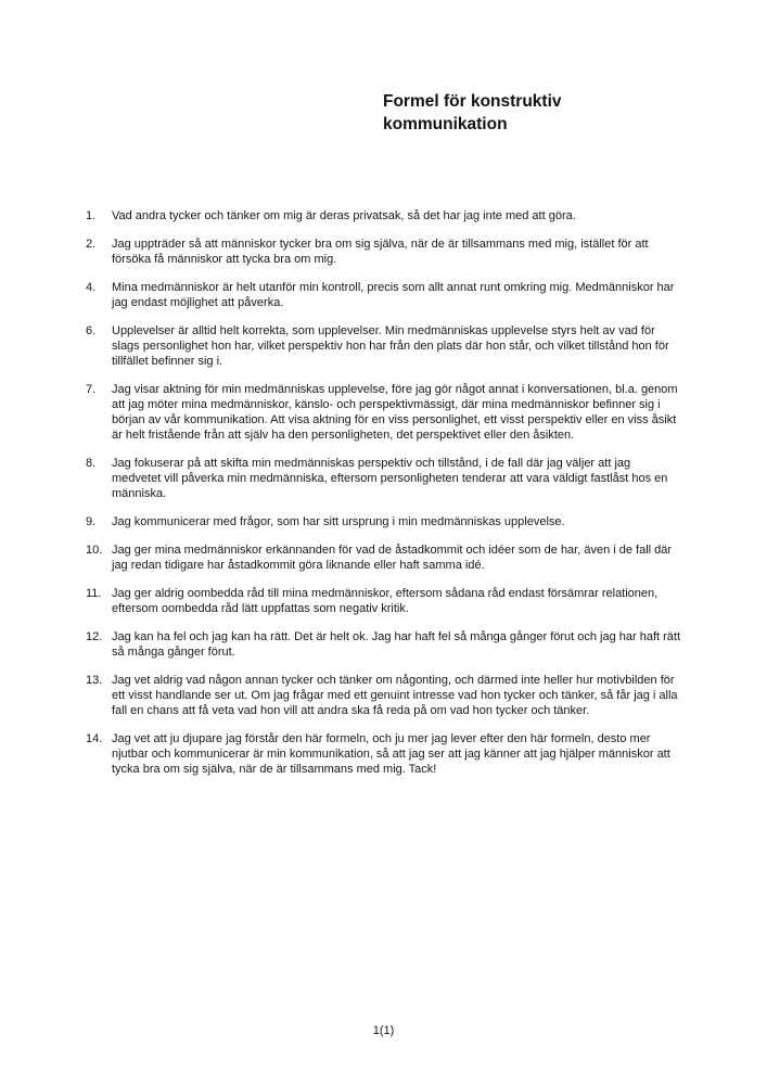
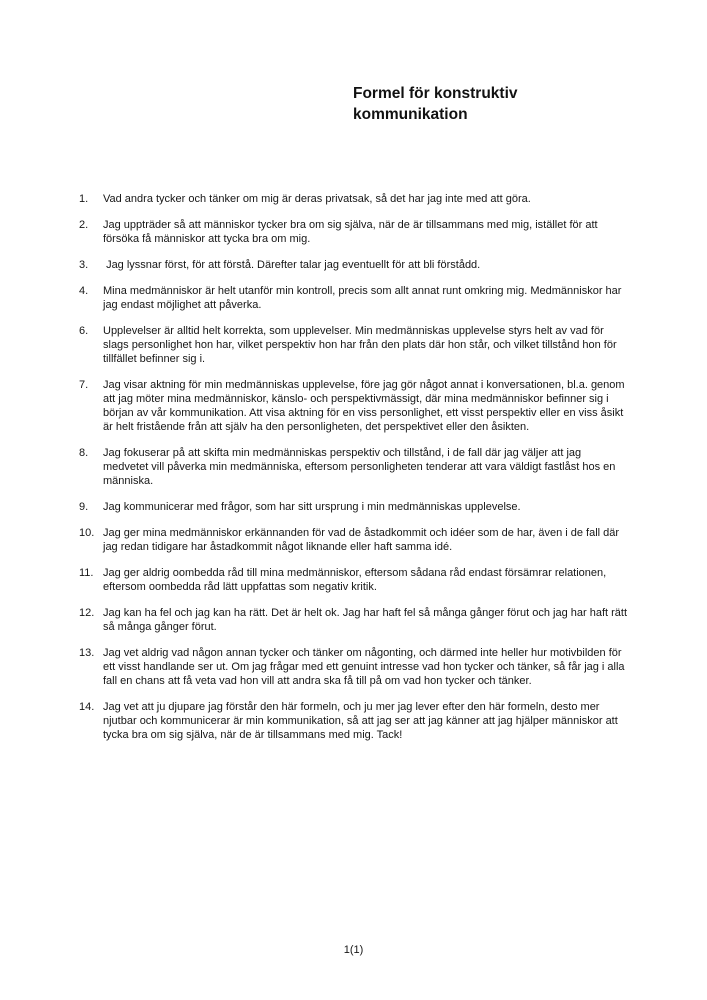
  Formel för konstruktiv kommunikation
  1.
  Vad andra tycker och tänker om mig är deras privatsak, så det har jag inte med att göra.
  2.
  Jag uppträder så att människor tycker bra om sig själva, när de är tillsammans med mig, istället för att försöka få människor att tycka bra om mig.
+ 3.
+ Jag lyssnar först, för att förstå. Därefter talar jag eventuellt för att bli förstådd.
  4.
  Mina medmänniskor är helt utanför min kontroll, precis som allt annat runt omkring mig. Medmänniskor har jag endast möjlighet att påverka.
  6.
  Upplevelser är alltid helt korrekta, som upplevelser. Min medmänniskas upplevelse styrs helt av vad för slags personlighet hon har, vilket perspektiv hon har från den plats där hon står, och vilket tillstånd hon för tillfället befinner sig i.
  7.
  Jag visar aktning för min medmänniskas upplevelse, före jag gör något annat i konversationen, bl.a. genom att jag möter mina medmänniskor, känslo- och perspektivmässigt, där mina medmänniskor befinner sig i början av vår kommunikation. Att visa aktning för en viss personlighet, ett visst perspektiv eller en viss åsikt är helt fristående från att själv ha den personligheten, det perspektivet eller den åsikten.
  8.
  Jag fokuserar på att skifta min medmänniskas perspektiv och tillstånd, i de fall där jag väljer att jag medvetet vill påverka min medmänniska, eftersom personligheten tenderar att vara väldigt fastlåst hos en människa.
  9.
  Jag kommunicerar med frågor, som har sitt ursprung i min medmänniskas upplevelse.
  10.
- Jag ger mina medmänniskor erkännanden för vad de åstadkommit och idéer som de har, även i de fall där jag redan tidigare har åstadkommit göra liknande eller haft samma idé.
+ Jag ger mina medmänniskor erkännanden för vad de åstadkommit och idéer som de har, även i de fall där jag redan tidigare har åstadkommit något liknande eller haft samma idé.
  11.
  Jag ger aldrig oombedda råd till mina medmänniskor, eftersom sådana råd endast försämrar relationen, eftersom oombedda råd lätt uppfattas som negativ kritik.
  12.
  Jag kan ha fel och jag kan ha rätt. Det är helt ok. Jag har haft fel så många gånger förut och jag har haft rätt så många gånger förut.
  13.
- Jag vet aldrig vad någon annan tycker och tänker om någonting, och därmed inte heller hur motivbilden för ett visst handlande ser ut. Om jag frågar med ett genuint intresse vad hon tycker och tänker, så får jag i alla fall en chans att få veta vad hon vill att andra ska få reda på om vad hon tycker och tänker.
+ Jag vet aldrig vad någon annan tycker och tänker om någonting, och därmed inte heller hur motivbilden för ett visst handlande ser ut. Om jag frågar med ett genuint intresse vad hon tycker och tänker, så får jag i alla fall en chans att få veta vad hon vill att andra ska få till på om vad hon tycker och tänker.
  14.
  Jag vet att ju djupare jag förstår den här formeln, och ju mer jag lever efter den här formeln, desto mer njutbar och kommunicerar är min kommunikation, så att jag ser att jag känner att jag hjälper människor att tycka bra om sig själva, när de är tillsammans med mig. Tack!
  1(1)
